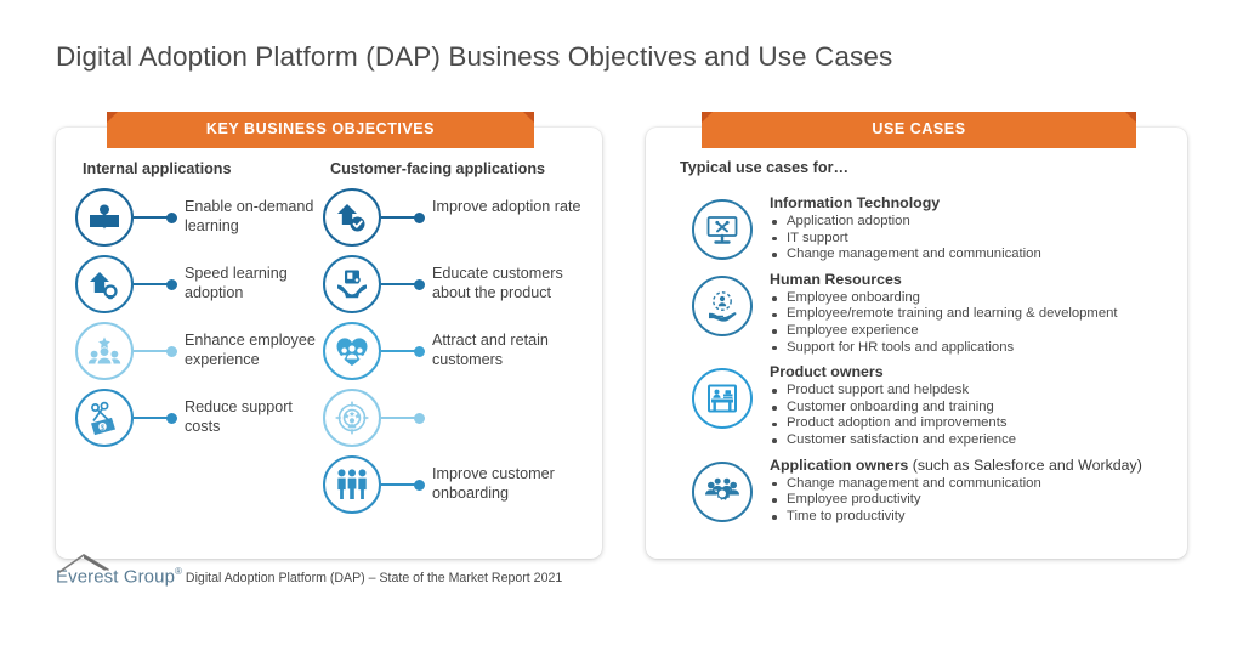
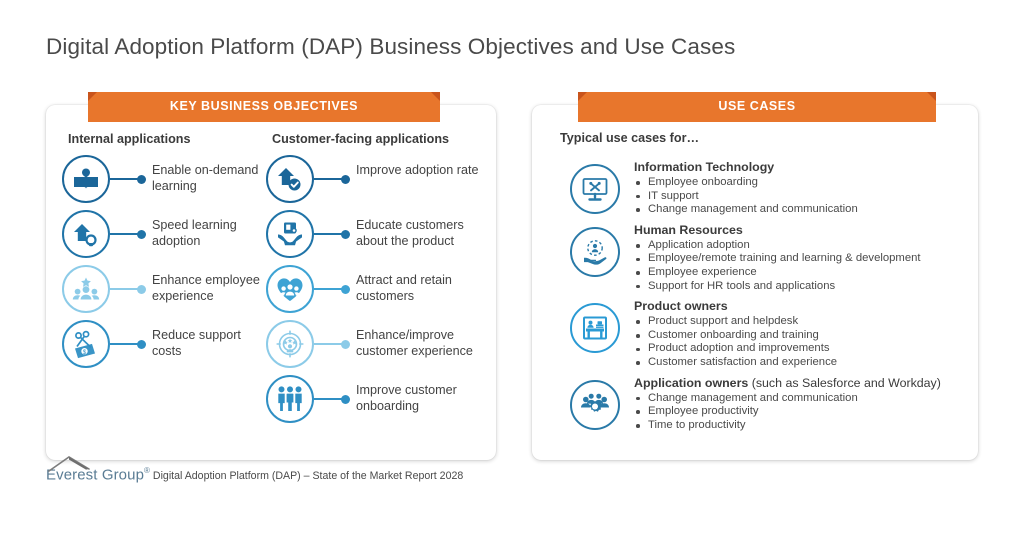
  Digital Adoption Platform (DAP) Business Objectives and Use Cases
  KEY BUSINESS OBJECTIVES
  Internal applications
  Customer-facing applications
  Enable on-demand learning
  Speed learning adoption
  Enhance employee experience
  Reduce support costs
  Improve adoption rate
  Educate customers about the product
  Attract and retain customers
+ Enhance/improve customer experience
  Improve customer onboarding
  USE CASES
  Typical use cases for…
  Information Technology
- Application adoption
+ Employee onboarding
  IT support
  Change management and communication
  Human Resources
- Employee onboarding
+ Application adoption
  Employee/remote training and learning & development
  Employee experience
  Support for HR tools and applications
  Product owners
  Product support and helpdesk
  Customer onboarding and training
  Product adoption and improvements
  Customer satisfaction and experience
  Application owners (such as Salesforce and Workday)
  Change management and communication
  Employee productivity
  Time to productivity
- Everest Group® Digital Adoption Platform (DAP) – State of the Market Report 2021
+ Everest Group® Digital Adoption Platform (DAP) – State of the Market Report 2028
